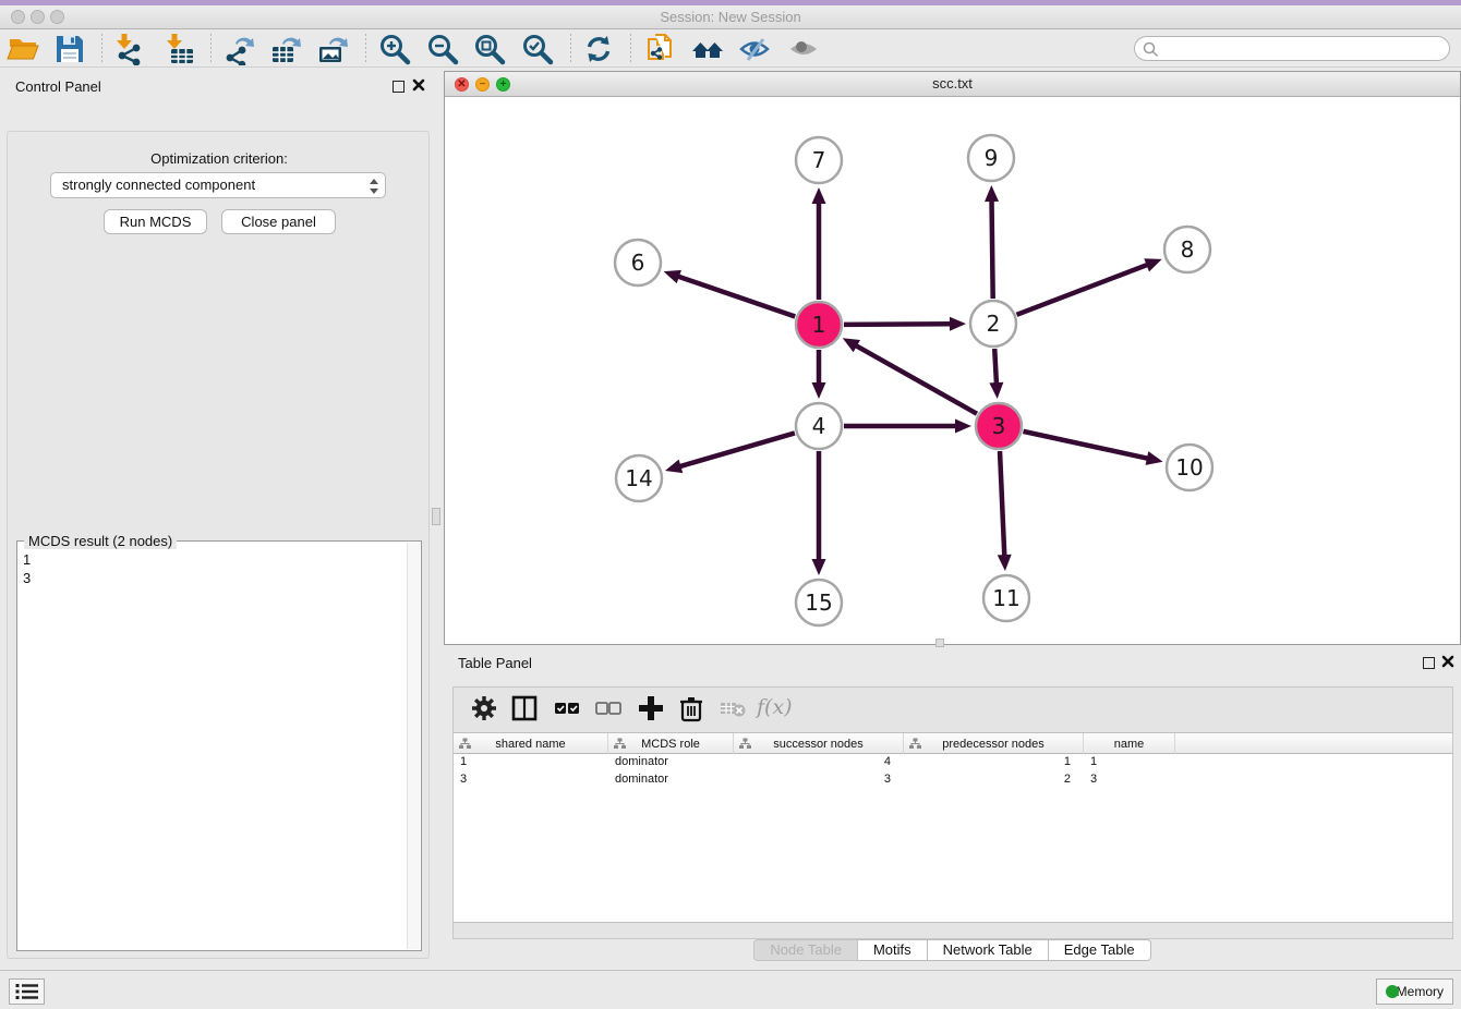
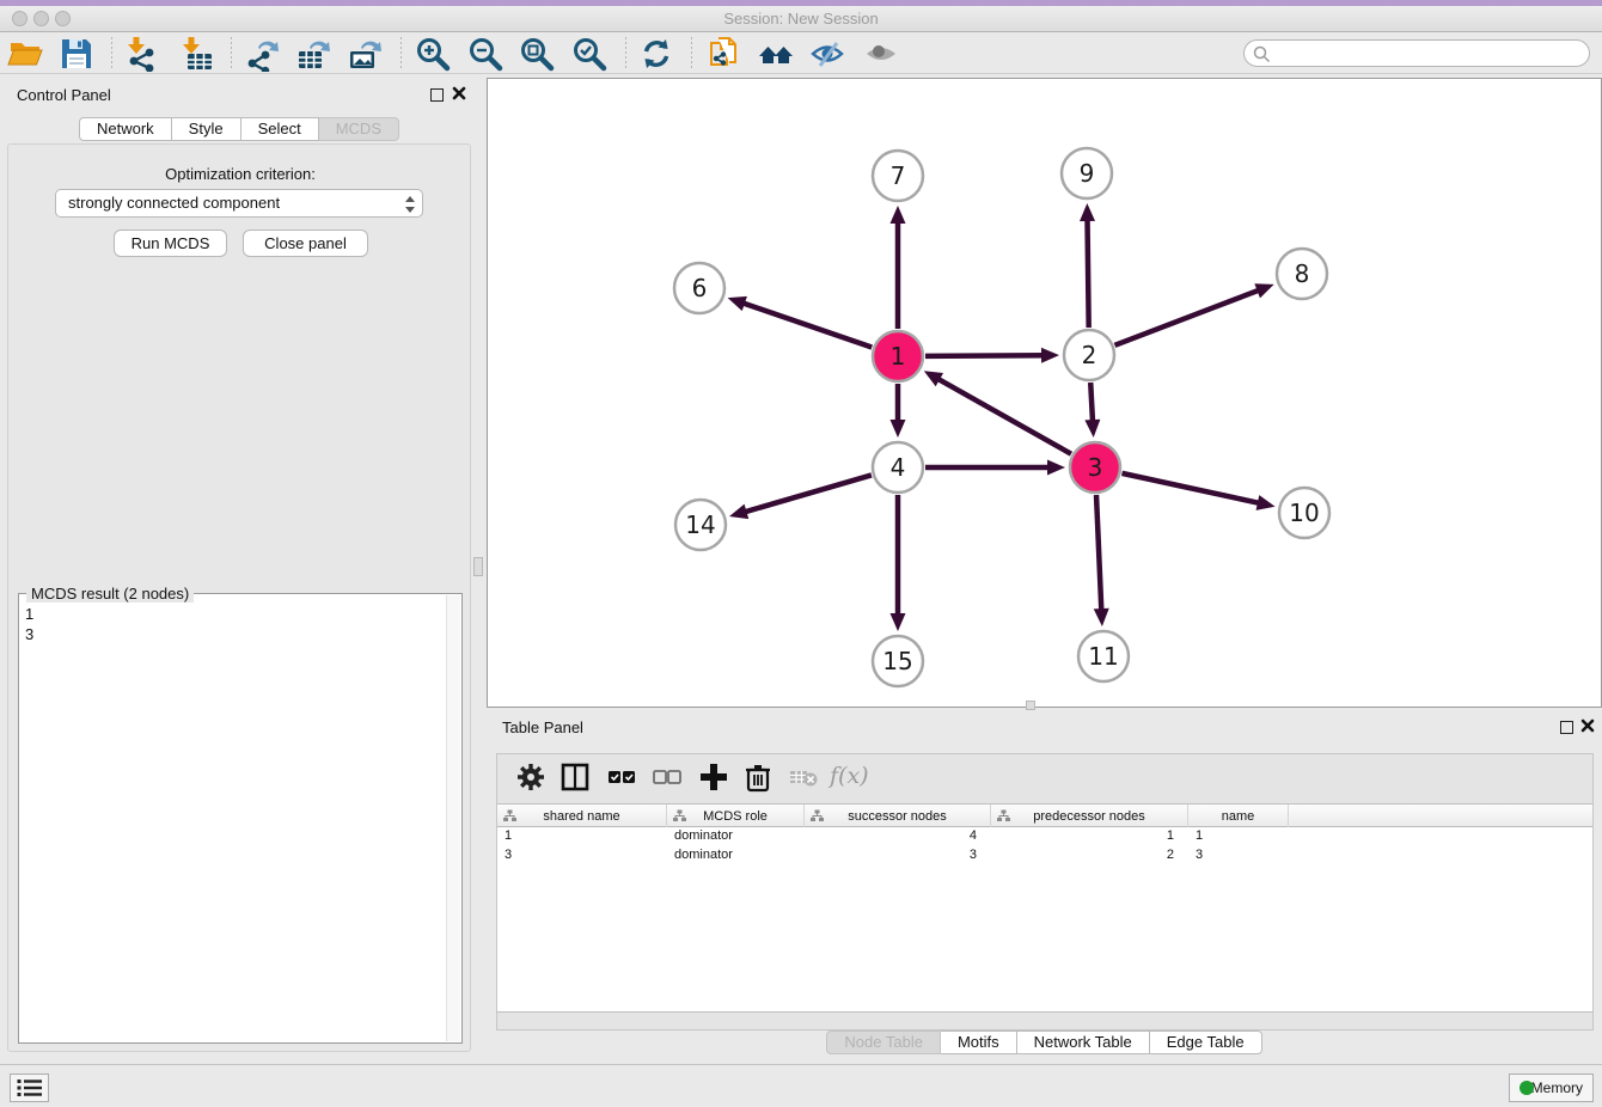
  Session: New Session
  Control Panel
+ Network
+ Style
+ Select
+ MCDS
  Optimization criterion:
  strongly connected component
  Run MCDS
  Close panel
  MCDS result (2 nodes)
  1
  3
- ✕
- −
- +
- scc.txt
  7
  9
  6
  8
  1
  2
  4
  3
  14
  10
  15
  11
  Table Panel
  f(x)
  shared name
  MCDS role
  successor nodes
  predecessor nodes
  name
  1
  dominator
  4
  1
  1
  3
  dominator
  3
  2
  3
  Node Table
  Motifs
  Network Table
  Edge Table
  Memory
